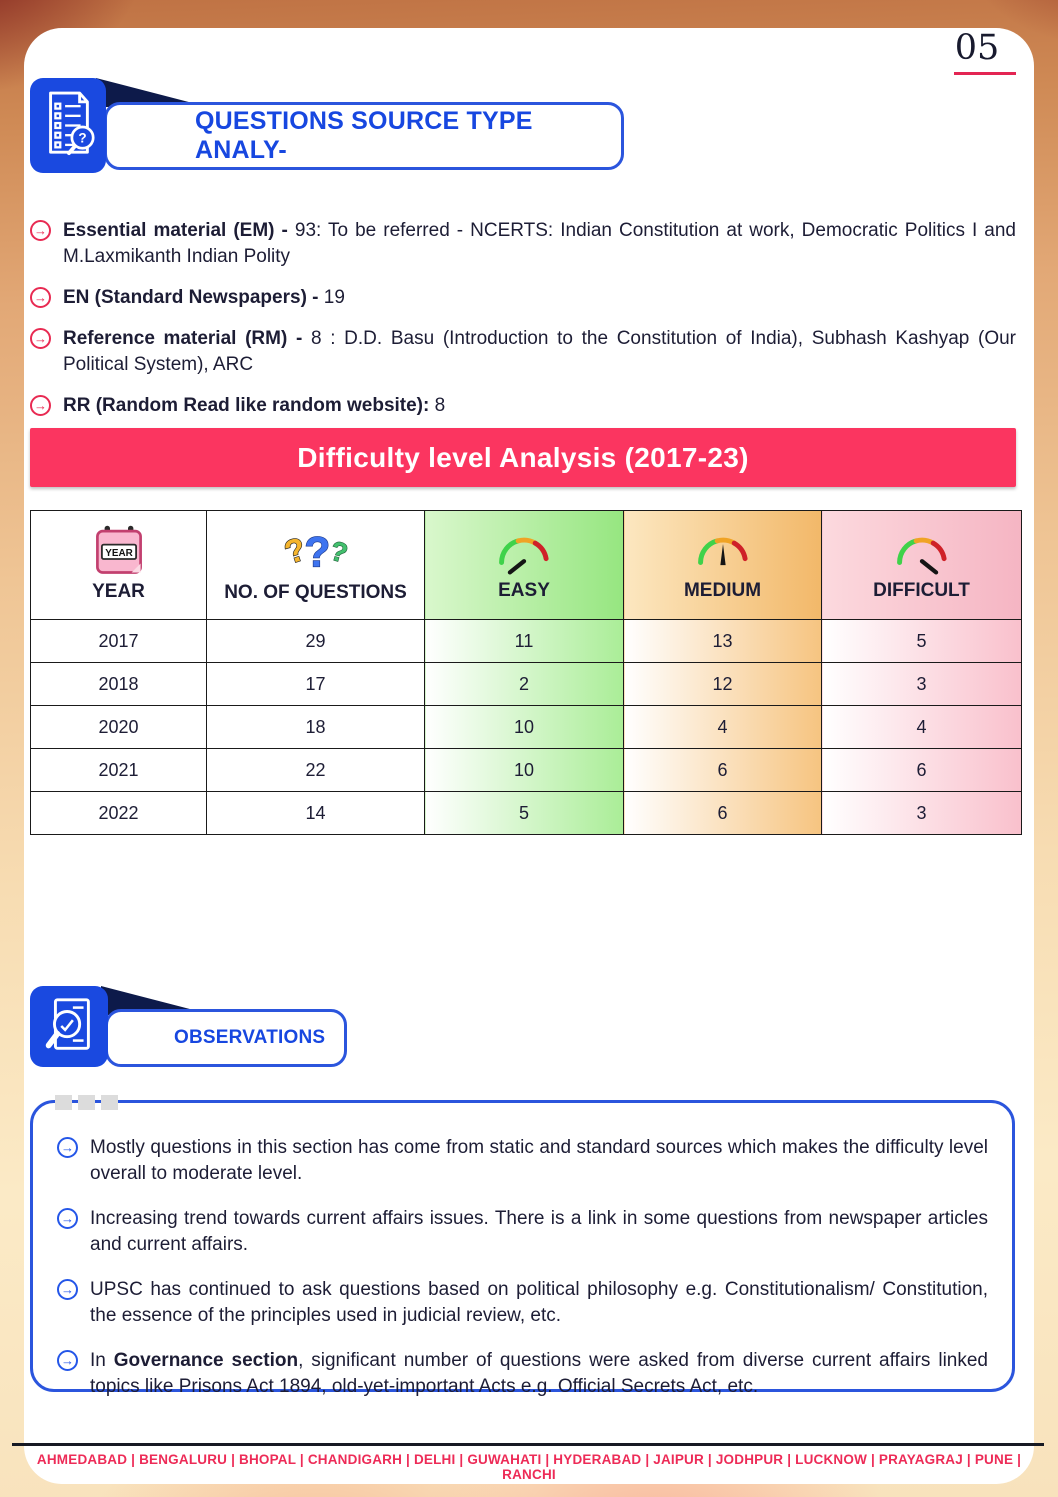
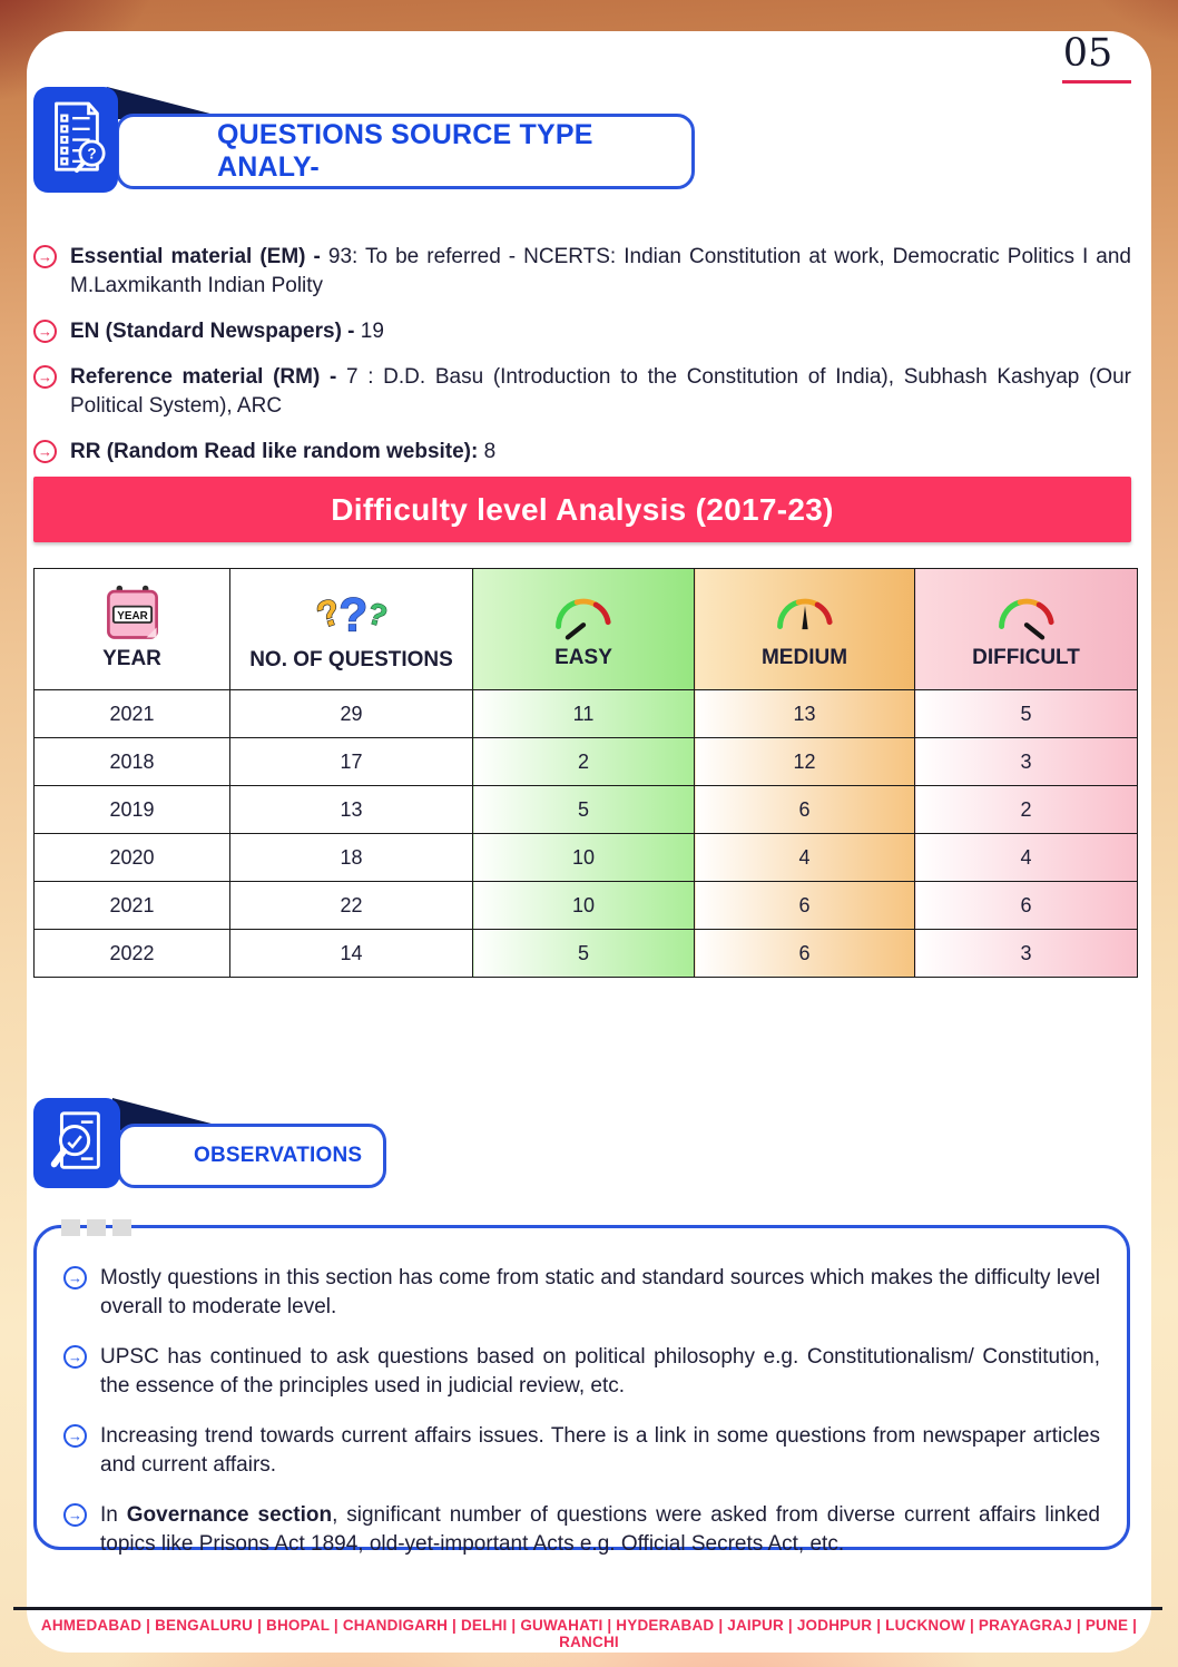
  05
  QUESTIONS SOURCE TYPE ANALY-
  ?
  →
  Essential material (EM) - 93: To be referred - NCERTS: Indian Constitution at work, Democratic Politics I and M.Laxmikanth Indian Polity
  →
  EN (Standard Newspapers) - 19
  →
- Reference material (RM) - 8 : D.D. Basu (Introduction to the Constitution of India), Subhash Kashyap (Our Political System), ARC
+ Reference material (RM) - 7 : D.D. Basu (Introduction to the Constitution of India), Subhash Kashyap (Our Political System), ARC
  →
  RR (Random Read like random website): 8
  Difficulty level Analysis (2017-23)
- 2017	29	11	13	5
+ 2021	29	11	13	5
  2018	17	2	12	3
+ 2019	13	5	6	2
  2020	18	10	4	4
  2021	22	10	6	6
  2022	14	5	6	3
  OBSERVATIONS
  →
  Mostly questions in this section has come from static and standard sources which makes the difficulty level overall to moderate level.
  →
- Increasing trend towards current affairs issues. There is a link in some questions from newspaper articles and current affairs.
+ UPSC has continued to ask questions based on political philosophy e.g. Constitutionalism/ Constitution, the essence of the principles used in judicial review, etc.
  →
- UPSC has continued to ask questions based on political philosophy e.g. Constitutionalism/ Constitution, the essence of the principles used in judicial review, etc.
+ Increasing trend towards current affairs issues. There is a link in some questions from newspaper articles and current affairs.
  →
  In Governance section, significant number of questions were asked from diverse current affairs linked topics like Prisons Act 1894, old-yet-important Acts e.g. Official Secrets Act, etc.
  AHMEDABAD | BENGALURU | BHOPAL | CHANDIGARH | DELHI | GUWAHATI | HYDERABAD | JAIPUR | JODHPUR | LUCKNOW | PRAYAGRAJ | PUNE | RANCHI
